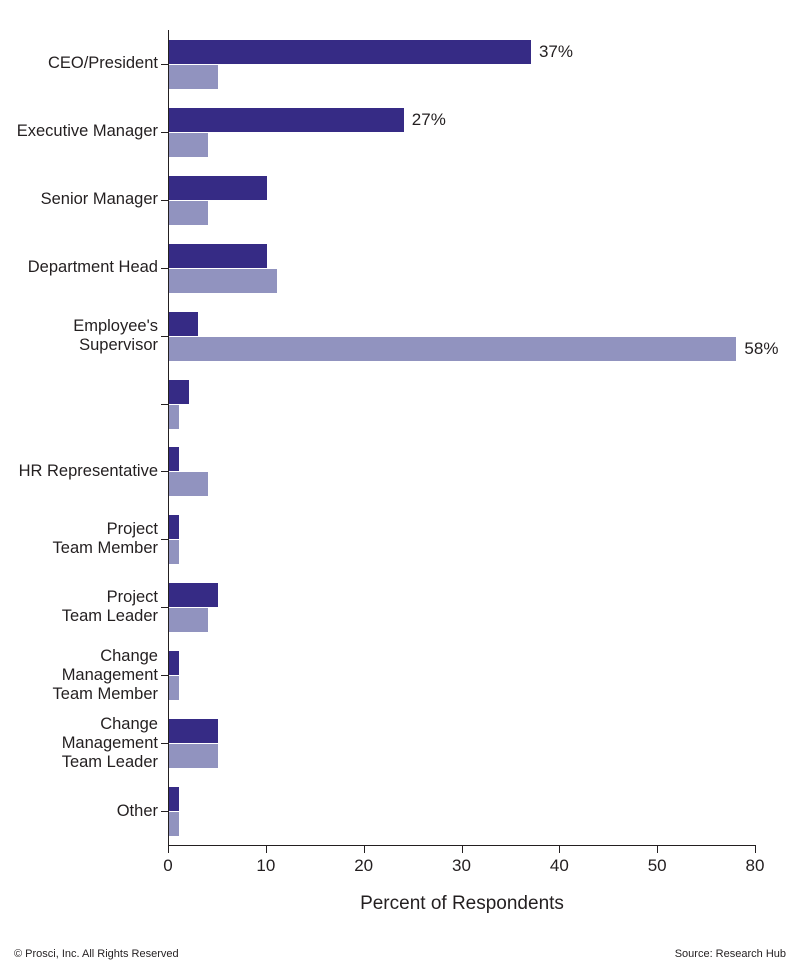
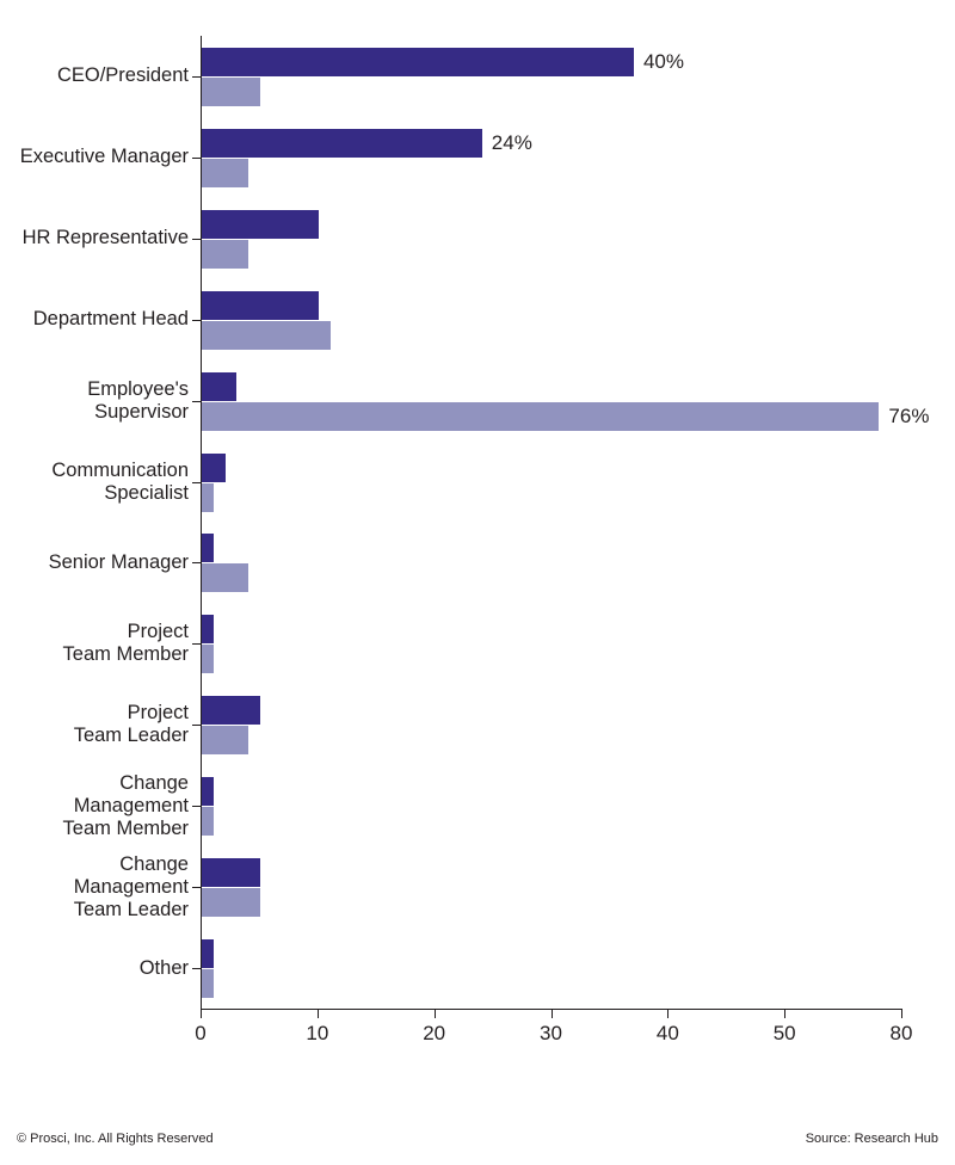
  0
  10
  20
  30
  40
  50
  80
  CEO/President
- 37%
+ 40%
  Executive Manager
- 27%
+ 24%
- Senior Manager
+ HR Representative
  Department Head
  Employee's
  Supervisor
- 58%
+ 76%
+ Communication
+ Specialist
- HR Representative
+ Senior Manager
  Project
  Team Member
  Project
  Team Leader
  Change
  Management
  Team Member
  Change
  Management
  Team Leader
  Other
- Percent of Respondents
  © Prosci, Inc. All Rights Reserved
  Source: Research Hub
